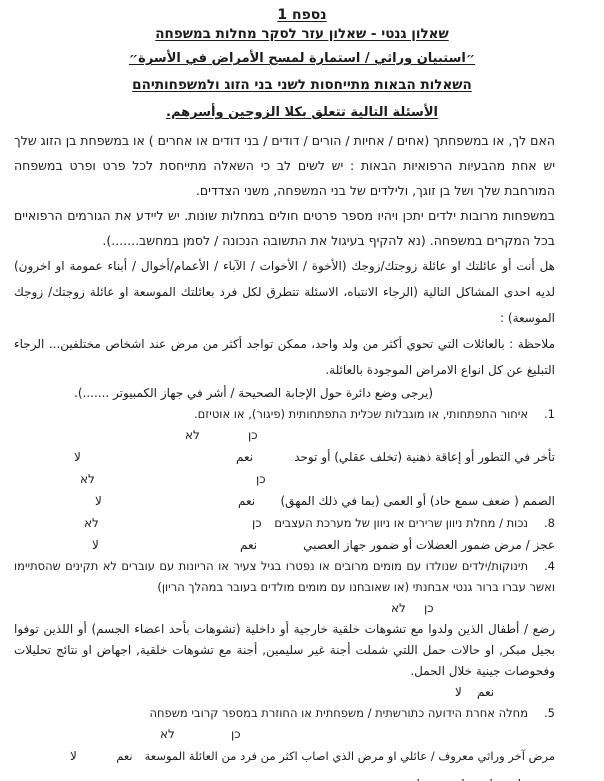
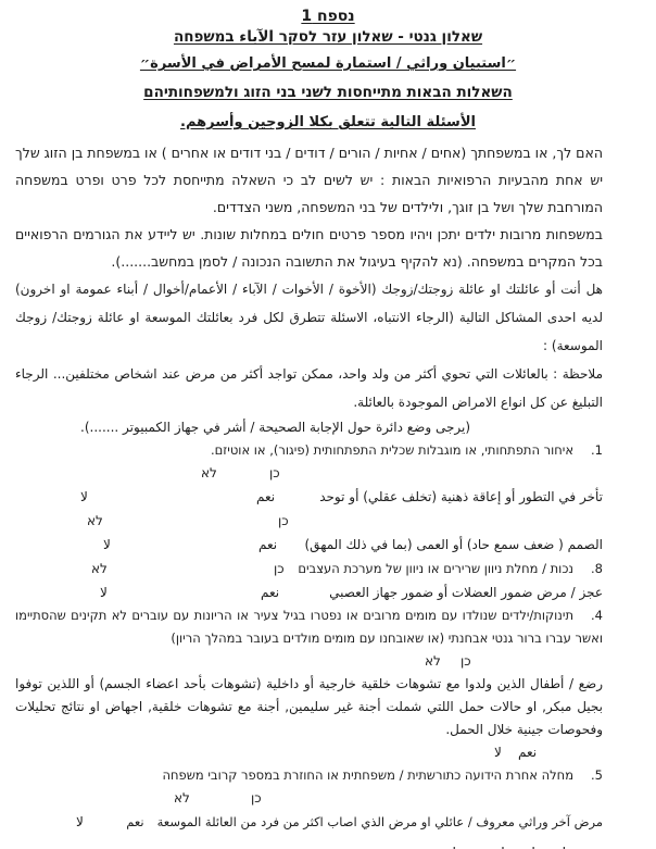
  נספח 1
- שאלון גנטי - שאלון עזר לסקר מחלות במשפחה
+ שאלון גנטי - שאלון עזר לסקר الآباء במשפחה
  ״استبيان وراثي / استمارة لمسح الأمراض في الأسرة״
  השאלות הבאות מתייחסות לשני בני הזוג ולמשפחותיהם
  الأسئلة التالية تتعلق بكلا الزوجين وأسرهم.
  האם לך, או במשפחתך (אחים / אחיות / הורים / דודים / בני דודים או אחרים ) או במשפחת בן הזוג שלך יש אחת מהבעיות הרפואיות הבאות : יש לשים לב כי השאלה מתייחסת לכל פרט ופרט במשפחה המורחבת שלך ושל בן זוגך, ולילדים של בני המשפחה, משני הצדדים.
  במשפחות מרובות ילדים יתכן ויהיו מספר פרטים חולים במחלות שונות. יש ליידע את הגורמים הרפואיים בכל המקרים במשפחה. (נא להקיף בעיגול את התשובה הנכונה / לסמן במחשב.......).
  هل أنت أو عائلتك او عائلة زوجتك/زوجك (الأخوة / الأخوات / الآباء / الأعمام/أخوال / أبناء عمومة او اخرون) لديه احدى المشاكل التالية (الرجاء الانتباه، الاسئلة تتطرق لكل فرد بعائلتك الموسعة او عائلة زوجتك/ زوجك الموسعة) :
  ملاحظة : بالعائلات التي تحوي أكثر من ولد واحد، ممكن تواجد أكثر من مرض عند اشخاص مختلفين... الرجاء التبليغ عن كل انواع الامراض الموجودة بالعائلة.
  (يرجى وضع دائرة حول الإجابة الصحيحة / أشر في جهاز الكمبيوتر .......).
  1.איחור התפתחותי, או מוגבלות שכלית התפתחותית (פיגור), או אוטיזם.
  כן
  לא
  تأخر في التطور أو إعاقة ذهنية (تخلف عقلي) أو توحد
  نعم
  لا
  כן
  לא
  الصمم ( ضعف سمع حاد) أو العمى (بما في ذلك المهق)
  نعم
  لا
  8.נכות / מחלת ניוון שרירים או ניוון של מערכת העצבים
  כן
  לא
  عجز / مرض ضمور العضلات أو ضمور جهاز العصبي
  نعم
  لا
  4.תינוקות/ילדים שנולדו עם מומים מרובים או נפטרו בגיל צעיר או הריונות עם עוברים לא תקינים שהסתיימו ואשר עברו ברור גנטי אבחנתי (או שאובחנו עם מומים מולדים בעובר במהלך הריון)
  כן
  לא
  رضع / أطفال الذين ولدوا مع تشوهات خلقية خارجية أو داخلية (تشوهات بأحد اعضاء الجسم) أو اللذين توفوا بجيل مبكر, او حالات حمل اللتي شملت أجنة غير سليمين, أجنة مع تشوهات خلقية, اجهاض او نتائج تحليلات وفحوصات جينية خلال الحمل.
  نعم
  لا
  5.מחלה אחרת הידועה כתורשתית / משפחתית או החוזרת במספר קרובי משפחה
  כן
  לא
  مرض آخر وراثي معروف / عائلي او مرض الذي اصاب اكثر من فرد من العائلة الموسعةنعم
  لا
